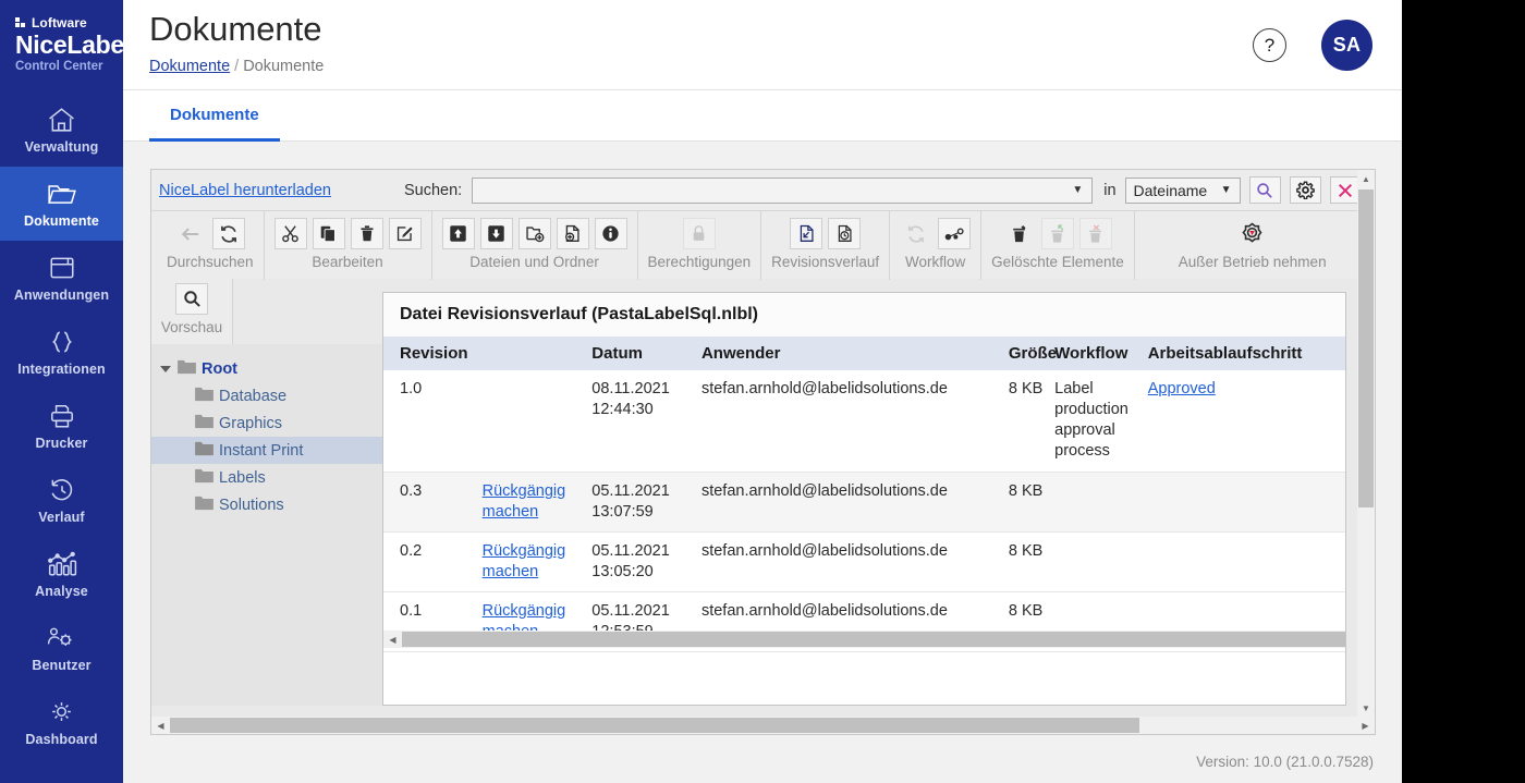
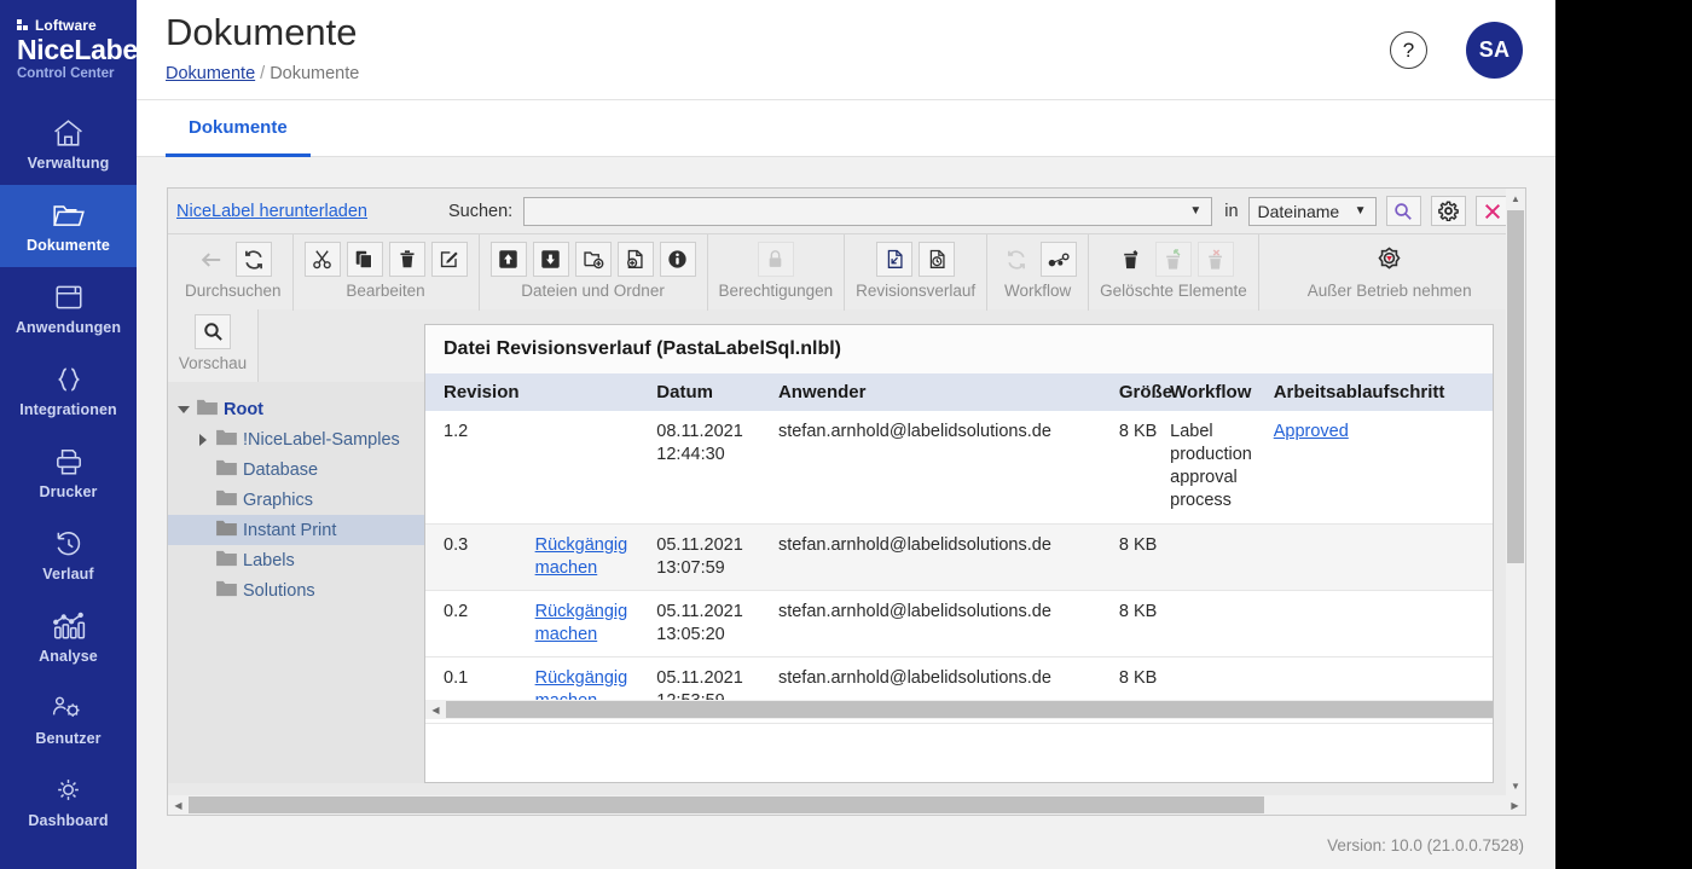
  Loftware
  NiceLabe
  Control Center
  Verwaltung
  Dokumente
  Anwendungen
  Integrationen
  Drucker
  Verlauf
  Analyse
  Benutzer
  Dashboard
  Dokumente
  Dokumente / Dokumente
  ?
  SA
  Dokumente
  NiceLabel herunterladen
  Suchen:
  ▼
  in
  Dateiname
  ▼
  Durchsuchen
  Bearbeiten
  Dateien und Ordner
  Berechtigungen
  Revisionsverlauf
  Workflow
  Gelöschte Elemente
  Außer Betrieb nehmen
  Vorschau
  Root
+ !NiceLabel-Samples
  Database
  Graphics
  Instant Print
  Labels
  Solutions
  Datei Revisionsverlauf (PastaLabelSql.nlbl)
  Revision		Datum	Anwender	Größe	Workflow	Arbeitsablaufschritt
- 1.0		08.11.2021 12:44:30	stefan.arnhold@labelidsolutions.de	8 KB	Label production approval process	Approved
+ 1.2		08.11.2021 12:44:30	stefan.arnhold@labelidsolutions.de	8 KB	Label production approval process	Approved
  0.3	Rückgängig machen	05.11.2021 13:07:59	stefan.arnhold@labelidsolutions.de	8 KB
  0.2	Rückgängig machen	05.11.2021 13:05:20	stefan.arnhold@labelidsolutions.de	8 KB
  0.1	Rückgängig	05.11.2021	stefan.arnhold@labelidsolutions.de	8 KB
  ◀
  ▲
  ▼
  ◀
  ▶
  Version: 10.0 (21.0.0.7528)
